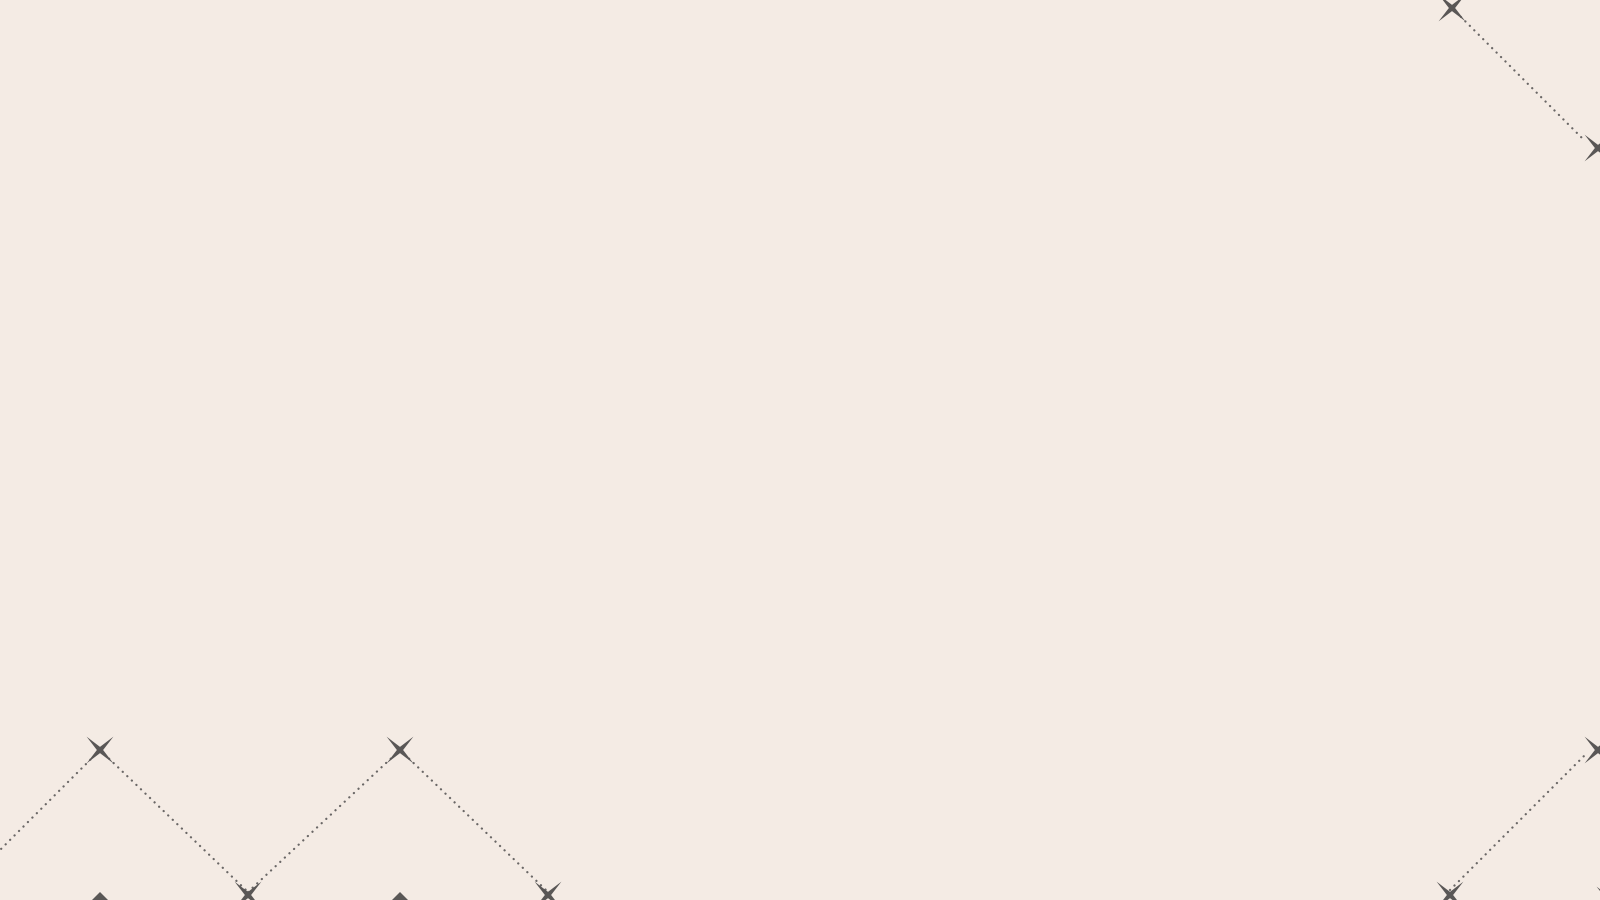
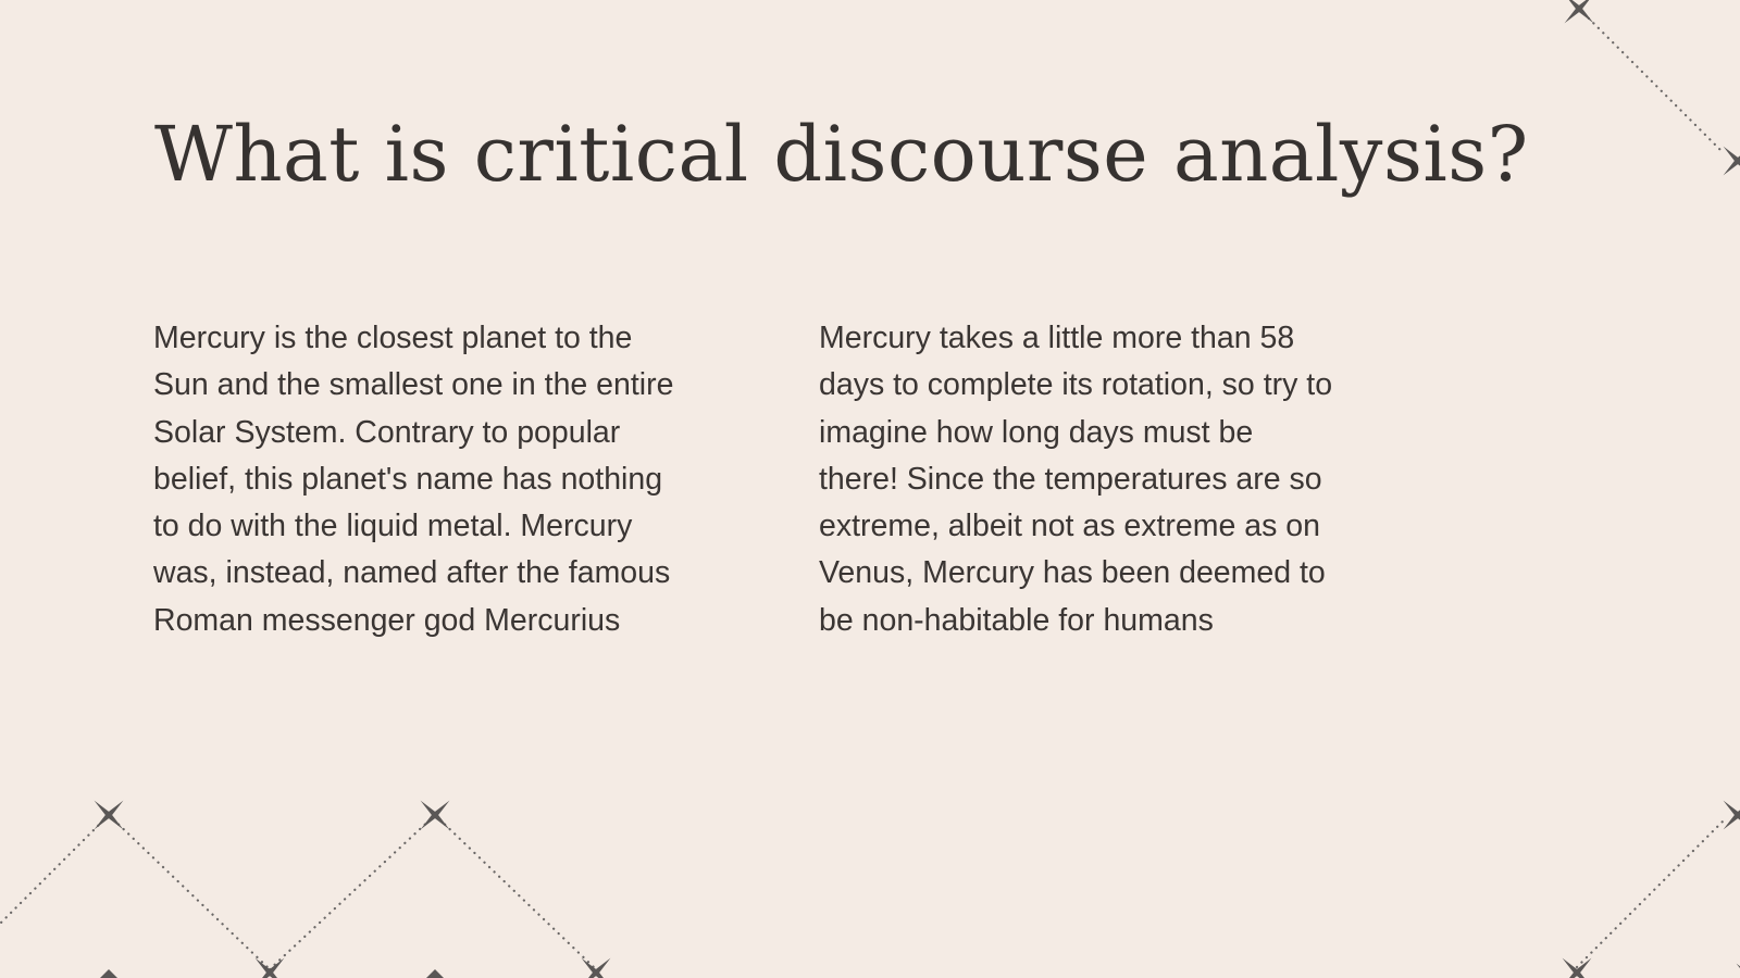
+ What is critical discourse analysis?
+ Mercury is the closest planet to the
+ Sun and the smallest one in the entire
+ Solar System. Contrary to popular
+ belief, this planet's name has nothing
+ to do with the liquid metal. Mercury
+ was, instead, named after the famous
+ Roman messenger god Mercurius
+ Mercury takes a little more than 58
+ days to complete its rotation, so try to
+ imagine how long days must be
+ there! Since the temperatures are so
+ extreme, albeit not as extreme as on
+ Venus, Mercury has been deemed to
+ be non-habitable for humans
